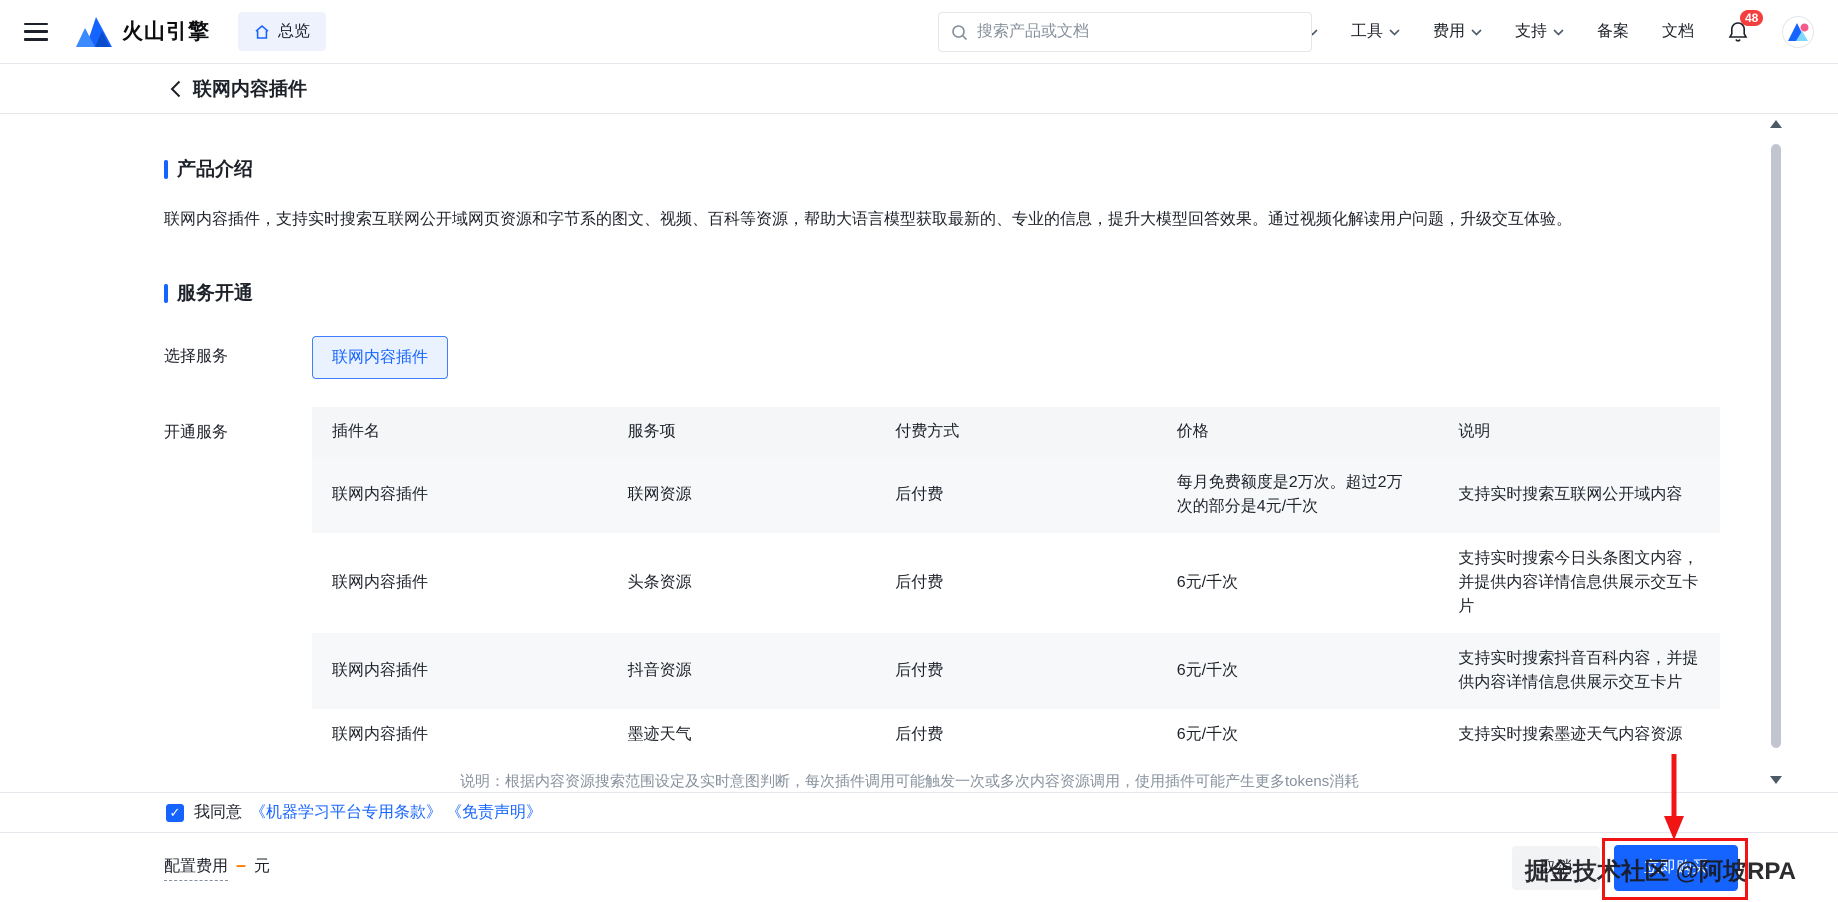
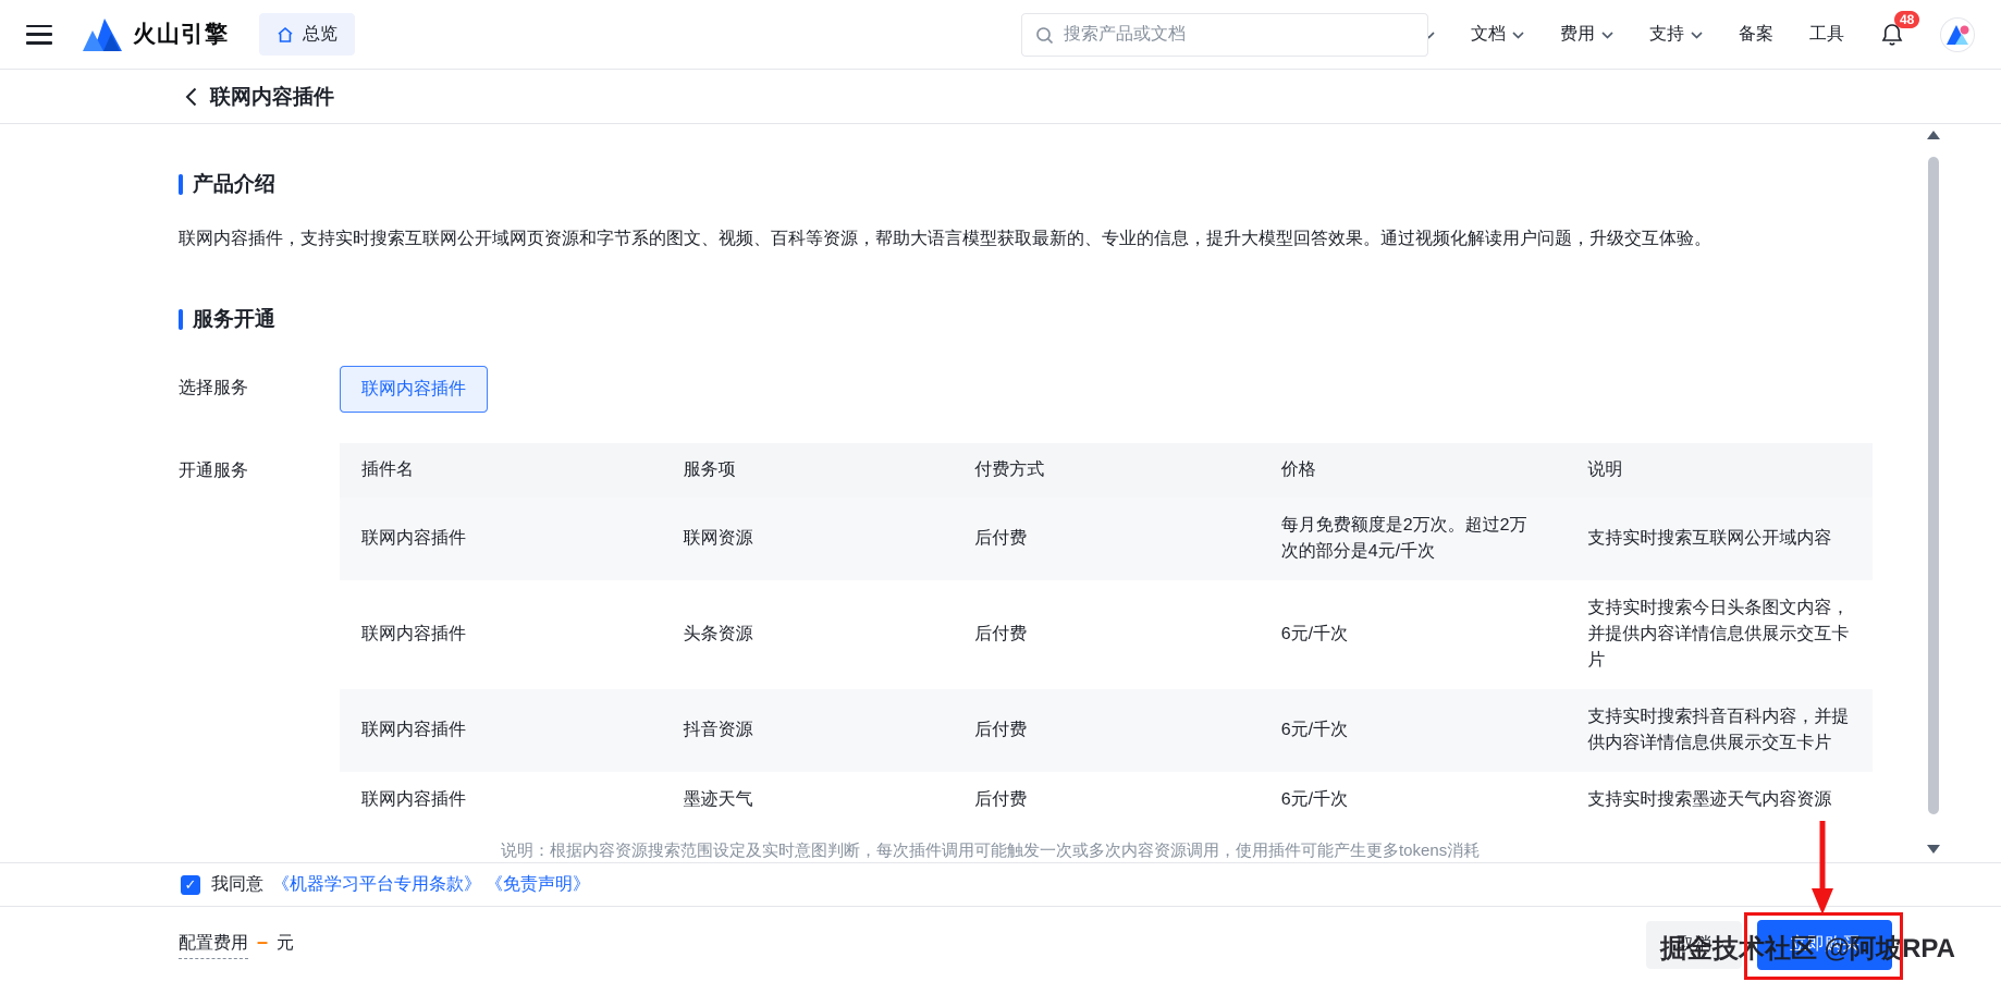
  火山引擎
  总览
  搜索产品或文档
- 工具
+ 文档
  费用
  支持
  备案
- 文档
+ 工具
  48
  联网内容插件
  产品介绍
  联网内容插件，支持实时搜索互联网公开域网页资源和字节系的图文、视频、百科等资源，帮助大语言模型获取最新的、专业的信息，提升大模型回答效果。通过视频化解读用户问题，升级交互体验。
  服务开通
  选择服务
  联网内容插件
  开通服务
  插件名	服务项	付费方式	价格	说明
  联网内容插件	联网资源	后付费	每月免费额度是2万次。超过2万次的部分是4元/千次	支持实时搜索互联网公开域内容
  联网内容插件	头条资源	后付费	6元/千次	支持实时搜索今日头条图文内容，并提供内容详情信息供展示交互卡片
  联网内容插件	抖音资源	后付费	6元/千次	支持实时搜索抖音百科内容，并提供内容详情信息供展示交互卡片
  联网内容插件	墨迹天气	后付费	6元/千次	支持实时搜索墨迹天气内容资源
  说明：根据内容资源搜索范围设定及实时意图判断，每次插件调用可能触发一次或多次内容资源调用，使用插件可能产生更多tokens消耗
  ✓
  我同意
  《机器学习平台专用条款》
  《免责声明》
  配置费用
  –
  元
  取消
  立即购买
  掘金技术社区 @阿坡RPA
